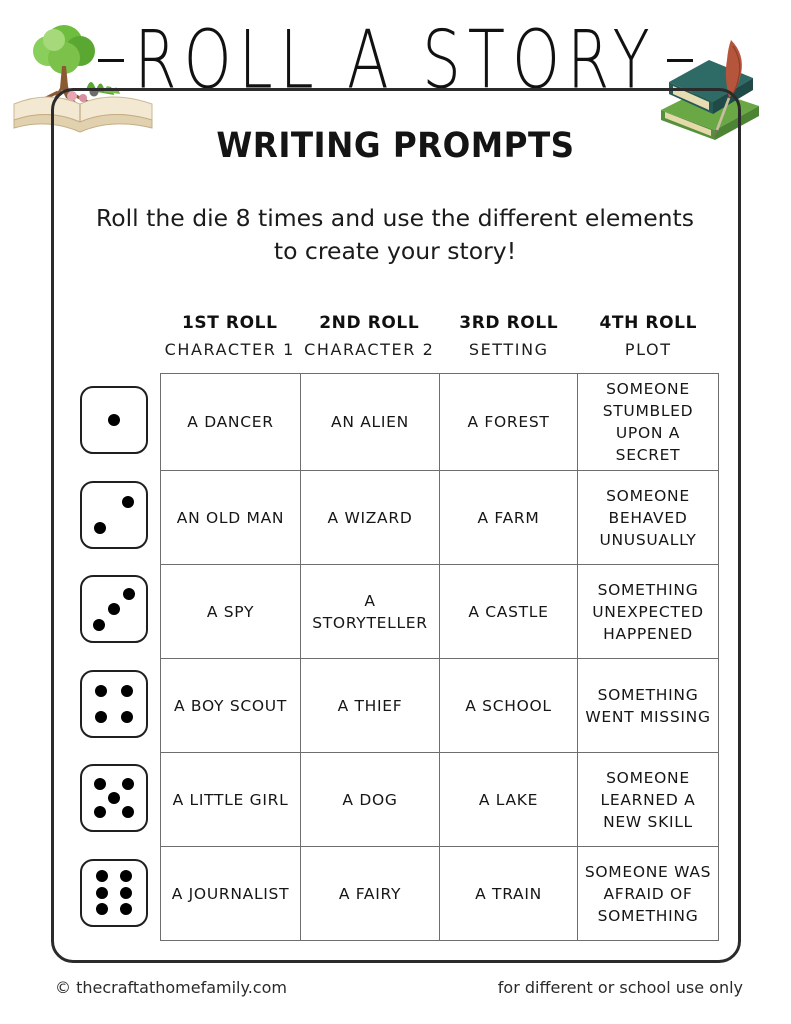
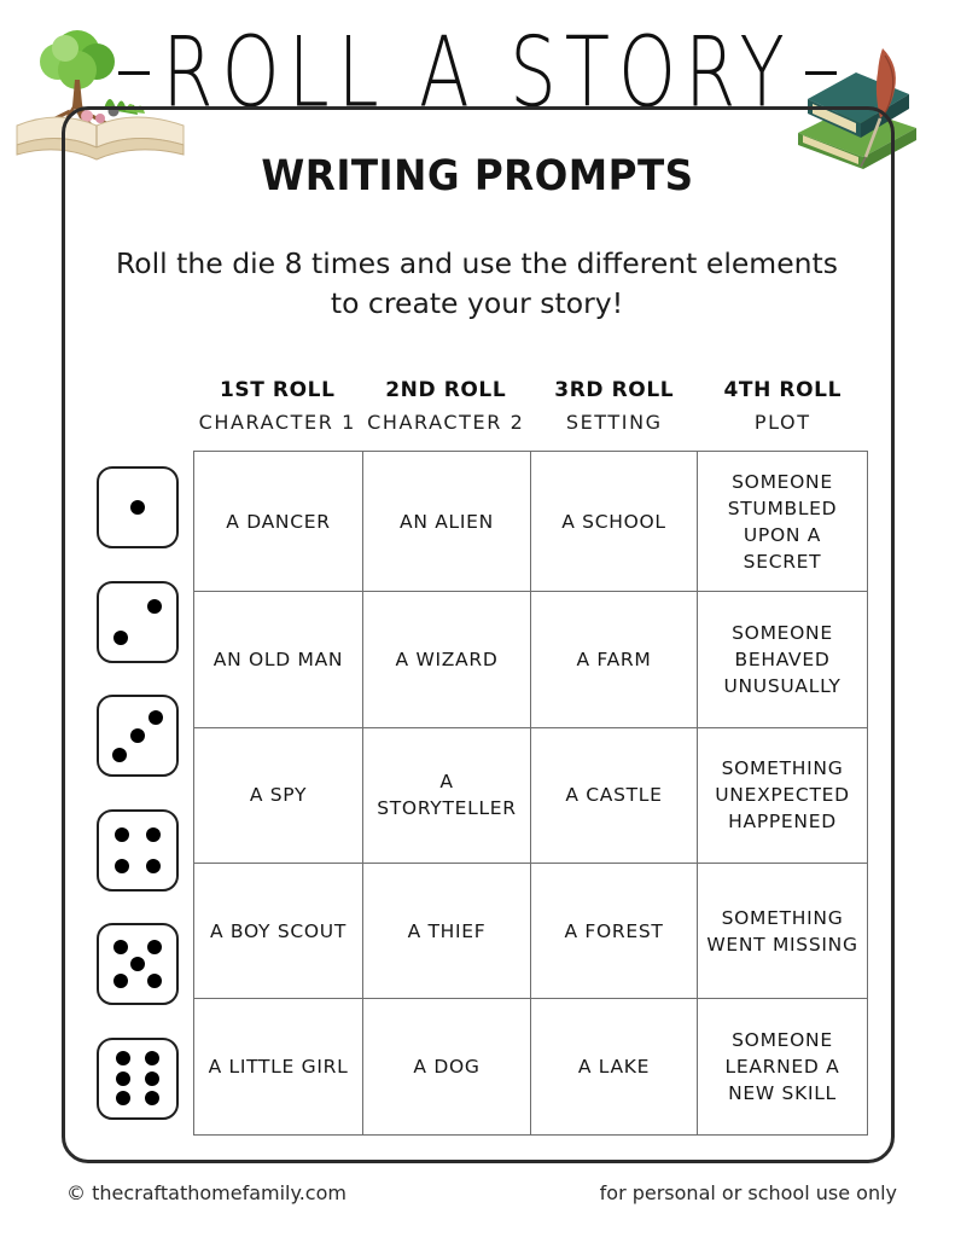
  ROLL A STORY
  WRITING PROMPTS
  Roll the die 8 times and use the different elements to create your story!
  1ST ROLL
  CHARACTER 1
  2ND ROLL
  CHARACTER 2
  3RD ROLL
  SETTING
  4TH ROLL
  PLOT
- A DANCER	AN ALIEN	A FOREST	SOMEONE STUMBLED UPON A SECRET
+ A DANCER	AN ALIEN	A SCHOOL	SOMEONE STUMBLED UPON A SECRET
  AN OLD MAN	A WIZARD	A FARM	SOMEONE BEHAVED UNUSUALLY
  A SPY	A STORYTELLER	A CASTLE	SOMETHING UNEXPECTED HAPPENED
- A BOY SCOUT	A THIEF	A SCHOOL	SOMETHING WENT MISSING
+ A BOY SCOUT	A THIEF	A FOREST	SOMETHING WENT MISSING
  A LITTLE GIRL	A DOG	A LAKE	SOMEONE LEARNED A NEW SKILL
- A JOURNALIST	A FAIRY	A TRAIN	SOMEONE WAS AFRAID OF SOMETHING
  © thecraftathomefamily.com
- for different or school use only
+ for personal or school use only
